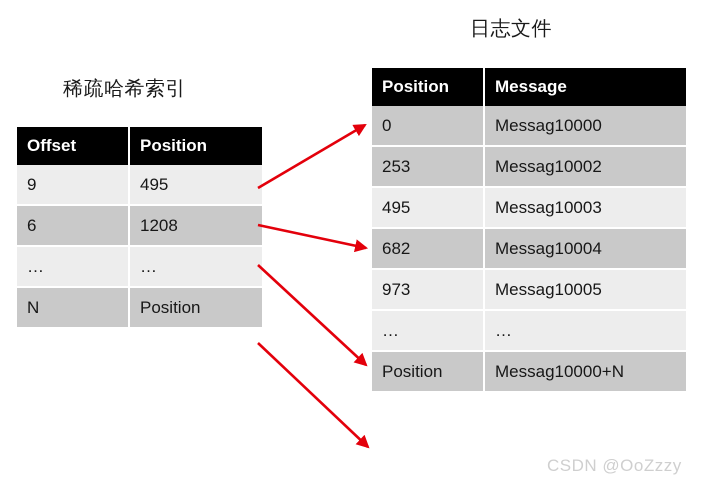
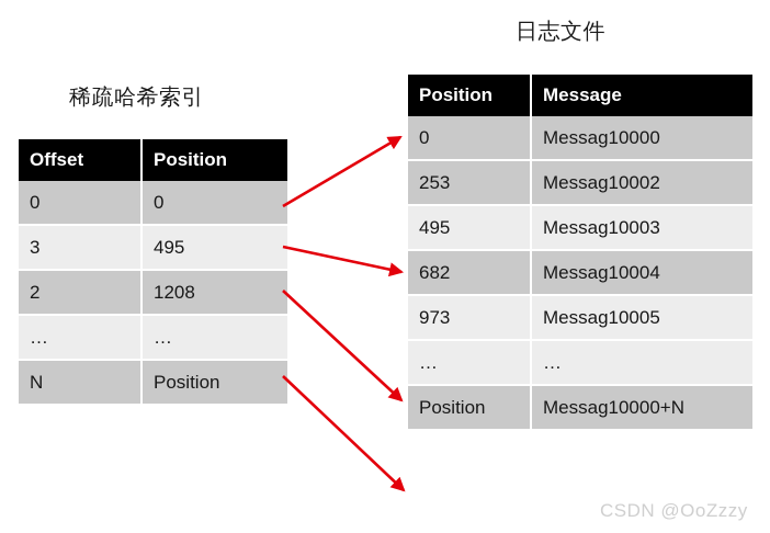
  稀疏哈希索引
  日志文件
  Offset	Position
+ 0	0
- 9	495
+ 3	495
- 6	1208
+ 2	1208
  …	…
  N	Position
  Position	Message
  0	Messag10000
  253	Messag10002
  495	Messag10003
  682	Messag10004
  973	Messag10005
  …	…
  Position	Messag10000+N
  CSDN @OoZzzy
